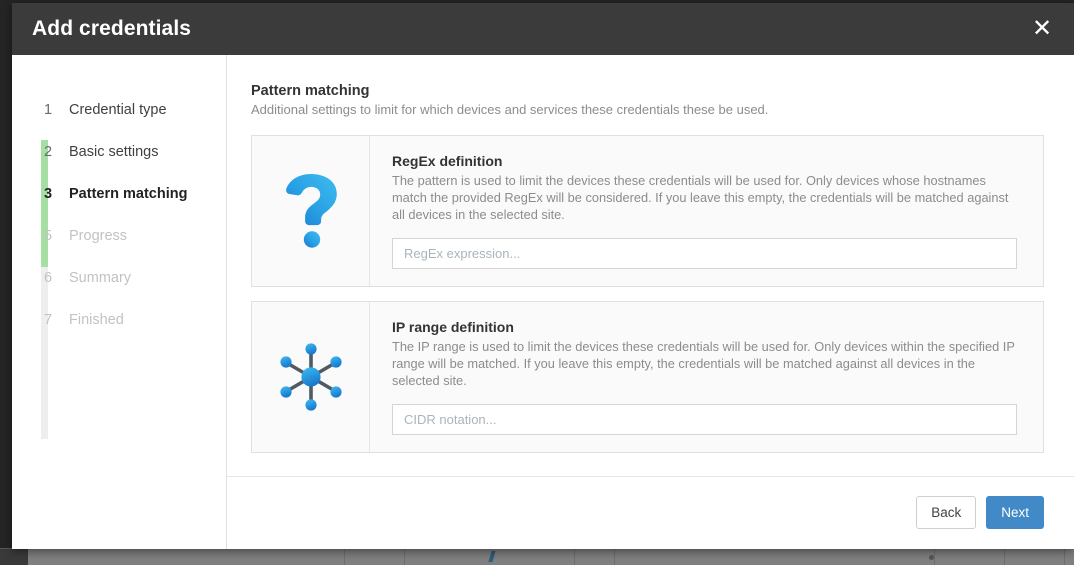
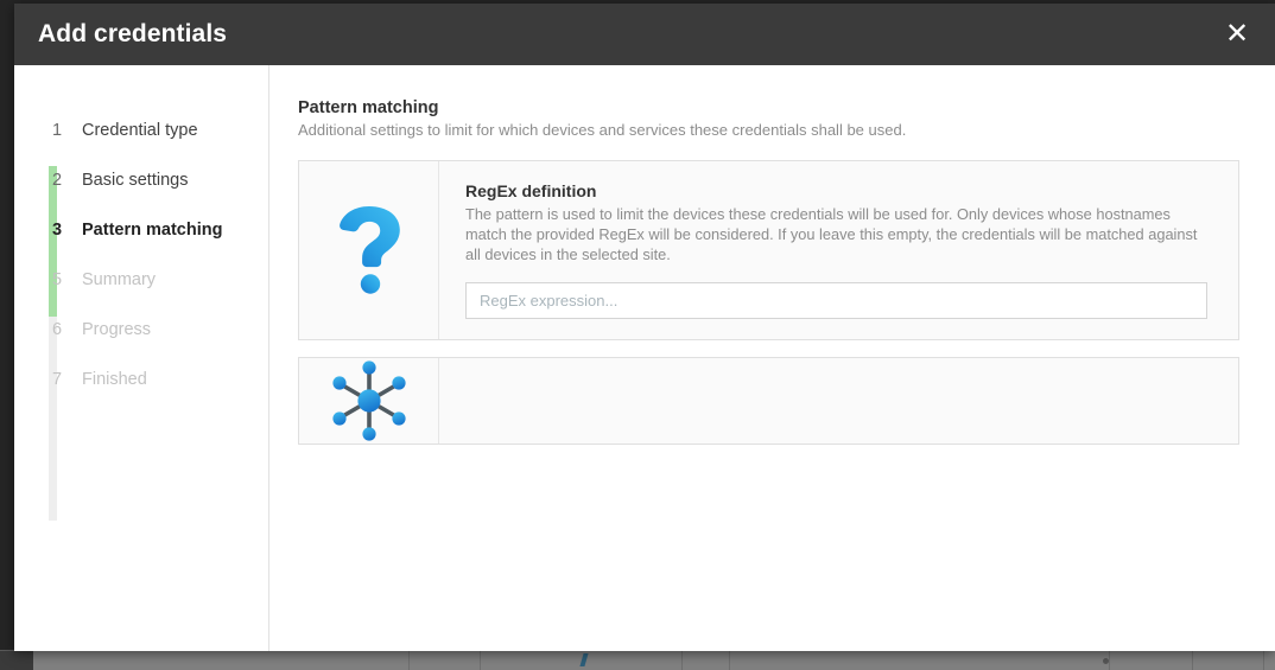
  Add credentials
  ✕
  1
  Credential type
  2
  Basic settings
  3
  Pattern matching
  5
- Progress
+ Summary
  6
- Summary
+ Progress
  7
  Finished
  Pattern matching
- Additional settings to limit for which devices and services these credentials these be used.
+ Additional settings to limit for which devices and services these credentials shall be used.
  RegEx definition
  The pattern is used to limit the devices these credentials will be used for. Only devices whose hostnames match the provided RegEx will be considered. If you leave this empty, the credentials will be matched against all devices in the selected site.
  RegEx expression...
- IP range definition
- The IP range is used to limit the devices these credentials will be used for. Only devices within the specified IP range will be matched. If you leave this empty, the credentials will be matched against all devices in the selected site.
- CIDR notation...
- Back
- Next
